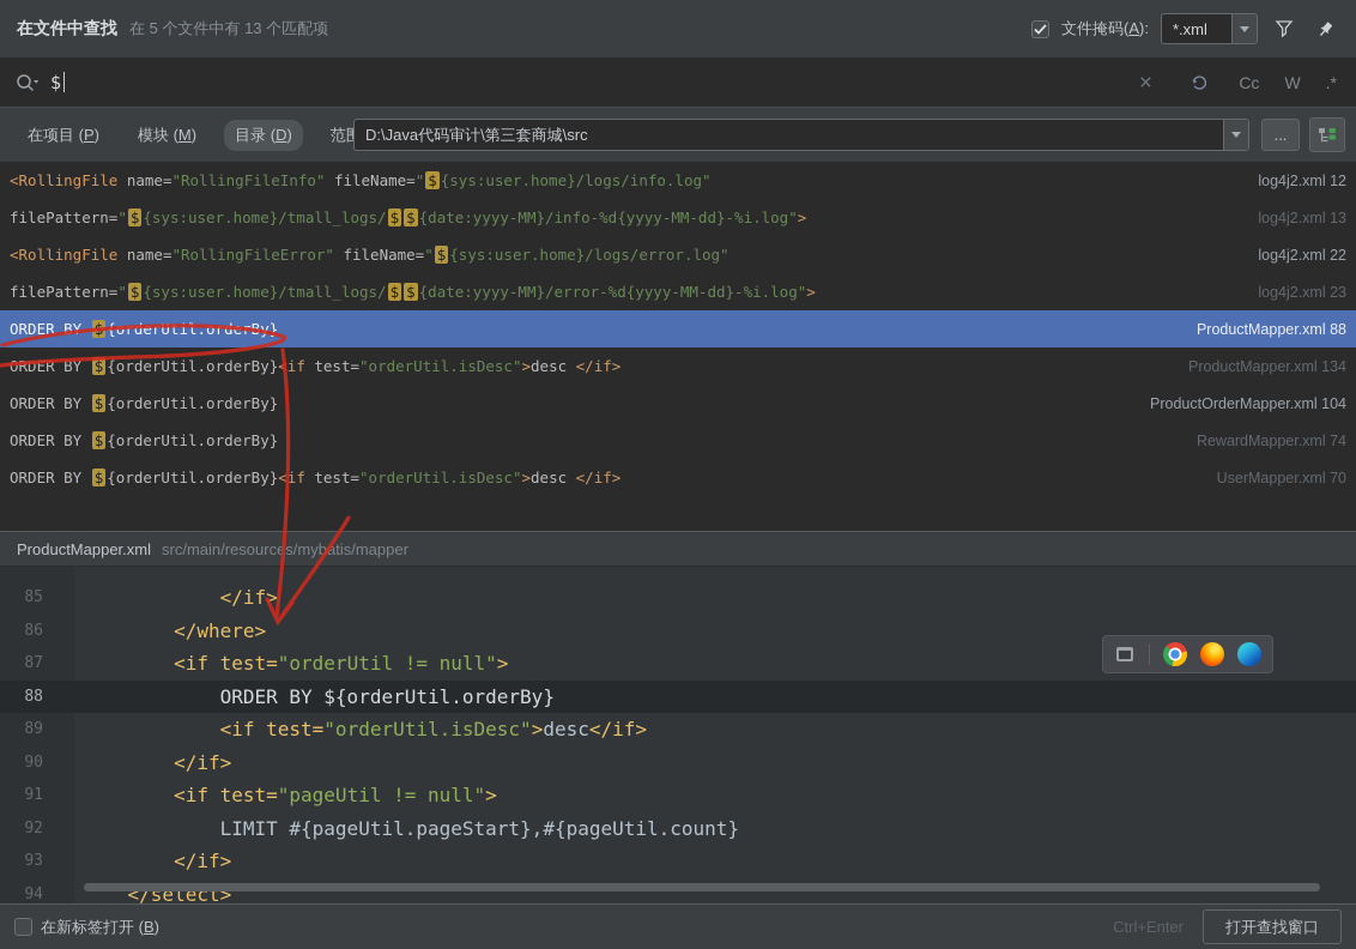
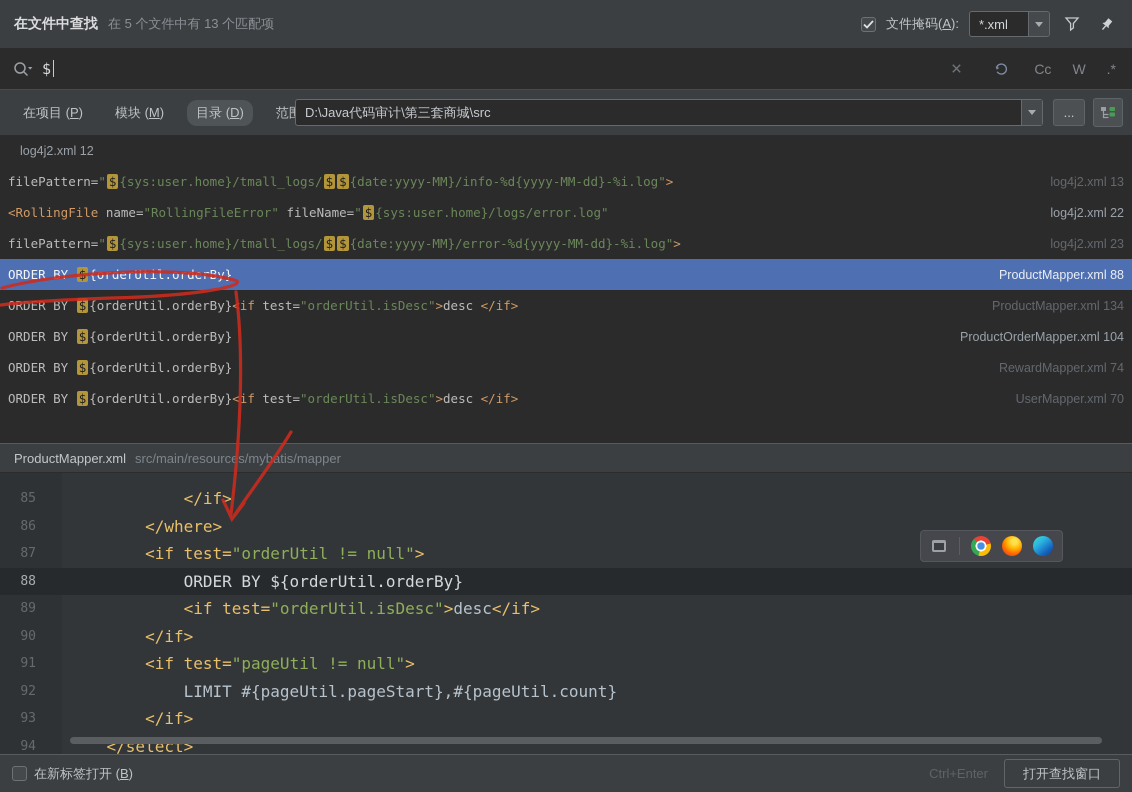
  在文件中查找
  在 5 个文件中有 13 个匹配项
  文件掩码(A):
  *.xml
  $
  Cc
  W
  .*
  在项目 (P)
  模块 (M)
  目录 (D)
  D:\Java代码审计\第三套商城\src
  ...
- <RollingFile name="RollingFileInfo" fileName=" $ {sys:user.home}/logs/info.log"
  log4j2.xml 12
  filePattern=" $ {sys:user.home}/tmall_logs/ $ $ {date:yyyy-MM}/info-%d{yyyy-MM-dd}-%i.log">
  log4j2.xml 13
  <RollingFile name="RollingFileError" fileName=" $ {sys:user.home}/logs/error.log"
  log4j2.xml 22
  filePattern=" $ {sys:user.home}/tmall_logs/ $ $ {date:yyyy-MM}/error-%d{yyyy-MM-dd}-%i.log">
  log4j2.xml 23
  ORDER BY $ {orderUtil.orderBy}
  ProductMapper.xml 88
  ORDER BY $ {orderUtil.orderBy}<if test="orderUtil.isDesc">desc </if>
  ProductMapper.xml 134
  ORDER BY $ {orderUtil.orderBy}
  ProductOrderMapper.xml 104
  ORDER BY $ {orderUtil.orderBy}
  RewardMapper.xml 74
  ORDER BY $ {orderUtil.orderBy}<if test="orderUtil.isDesc">desc </if>
  UserMapper.xml 70
  ProductMapper.xml
  src/main/resources/mybatis/mapper
  85
  </if>
  86
  </where>
  87
  <if test="orderUtil != null">
  88
  ORDER BY ${orderUtil.orderBy}
  89
  <if test="orderUtil.isDesc">desc</if>
  90
  </if>
  91
  <if test="pageUtil != null">
  92
  LIMIT #{pageUtil.pageStart},#{pageUtil.count}
  93
  </if>
  94
  </select>
  在新标签打开 (B)
  Ctrl+Enter
  打开查找窗口
